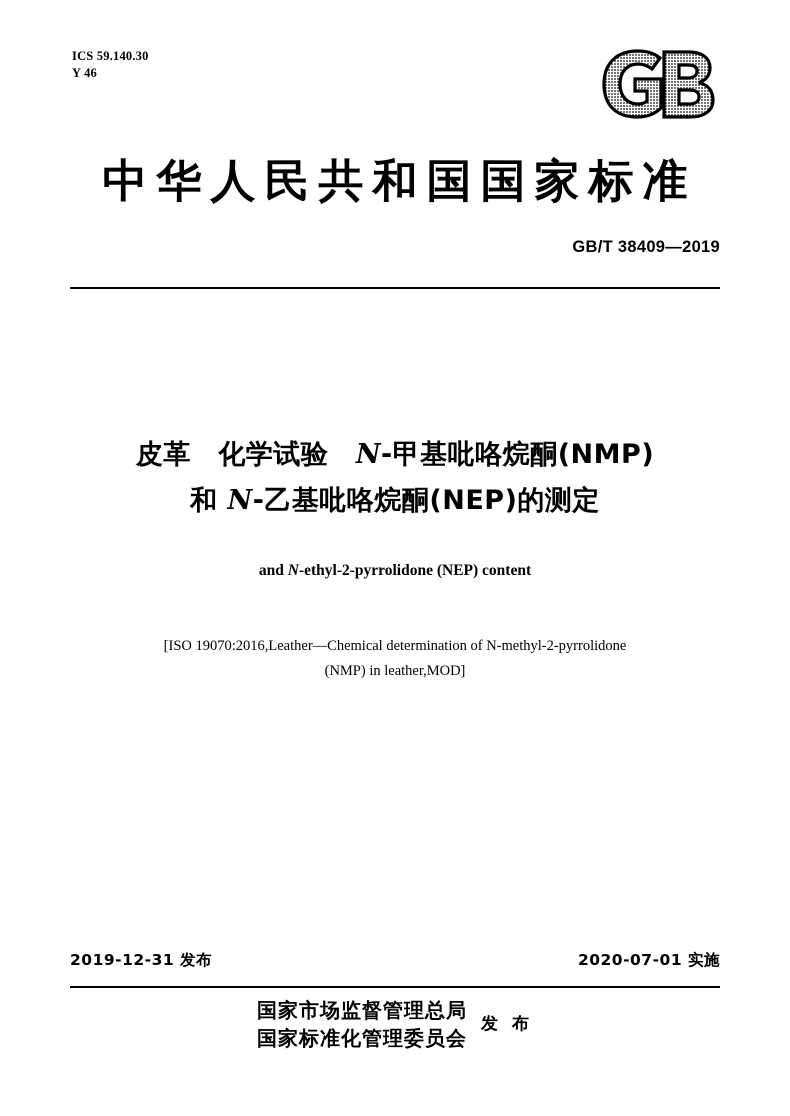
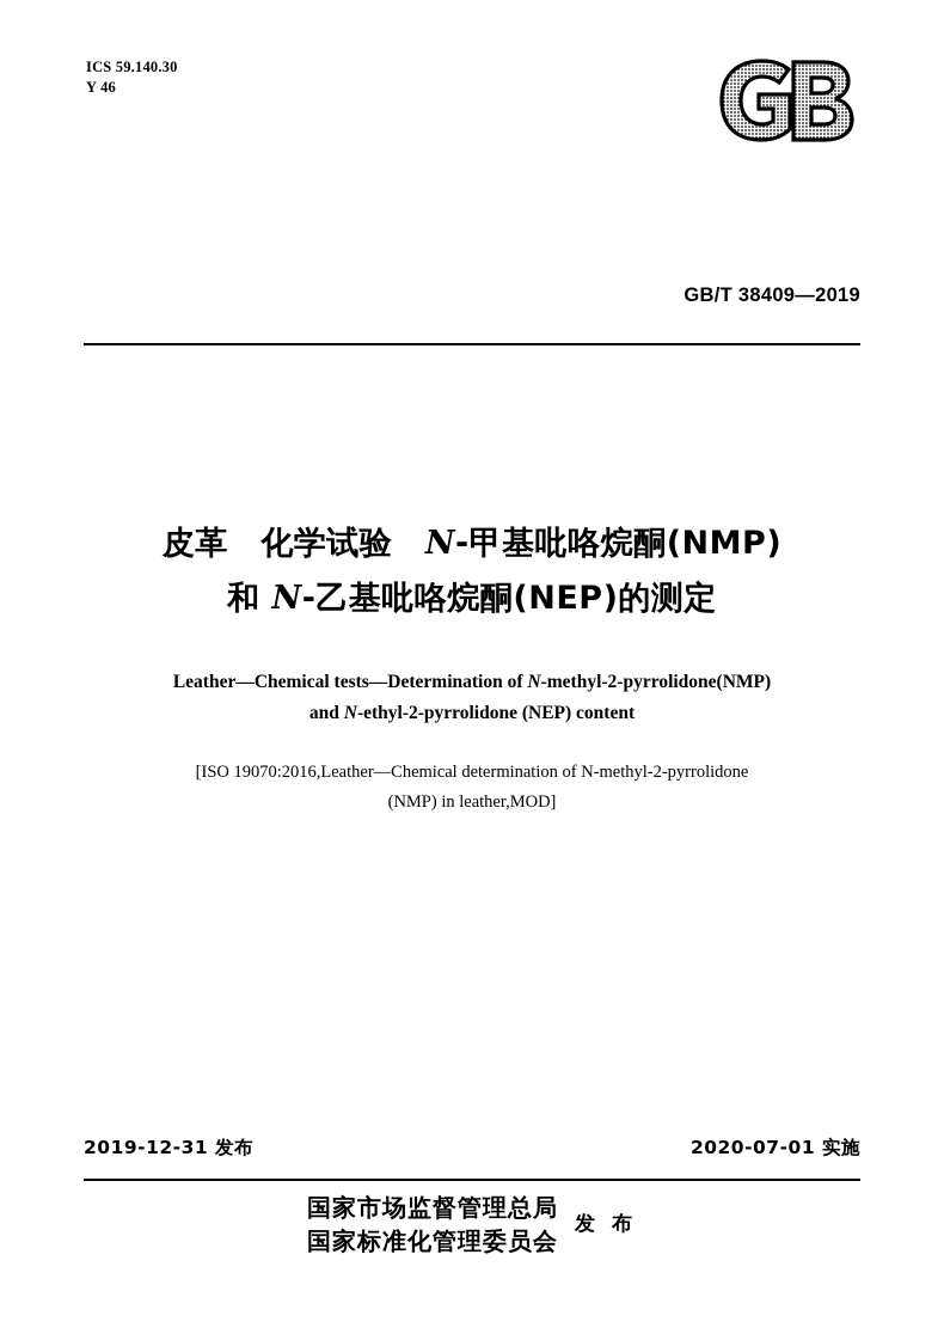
  ICS 59.140.30
  Y 46
- 中华人民共和国国家标准
  GB/T 38409—2019
  皮革 化学试验 N-甲基吡咯烷酮(NMP)
  和 N-乙基吡咯烷酮(NEP)的测定
+ Leather—Chemical tests—Determination of N-methyl-2-pyrrolidone(NMP)
  and N-ethyl-2-pyrrolidone (NEP) content
  [ISO 19070:2016,Leather—Chemical determination of N-methyl-2-pyrrolidone
  (NMP) in leather,MOD]
  2019-12-31 发布
  2020-07-01 实施
  国家市场监督管理总局
  国家标准化管理委员会
  发 布
